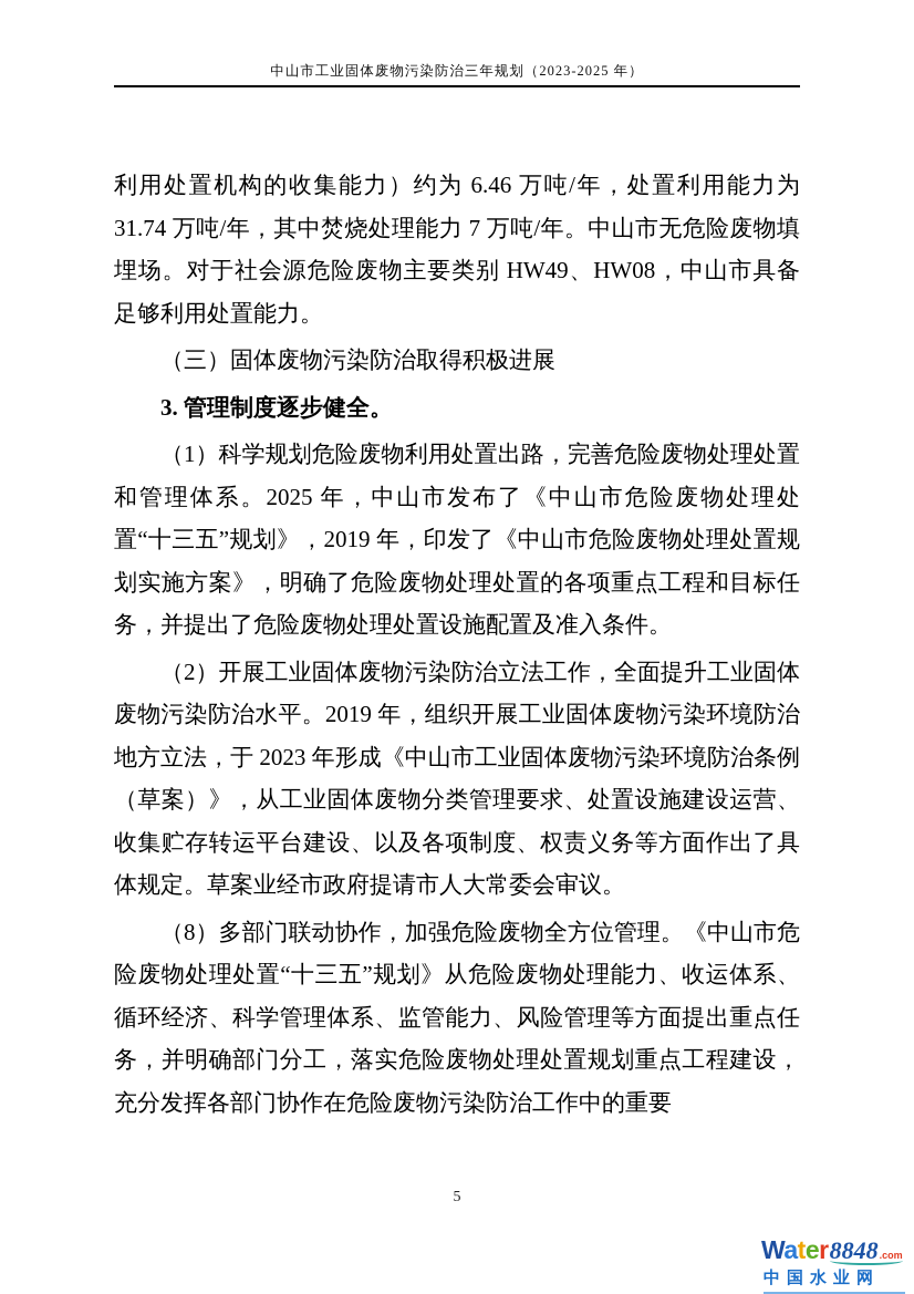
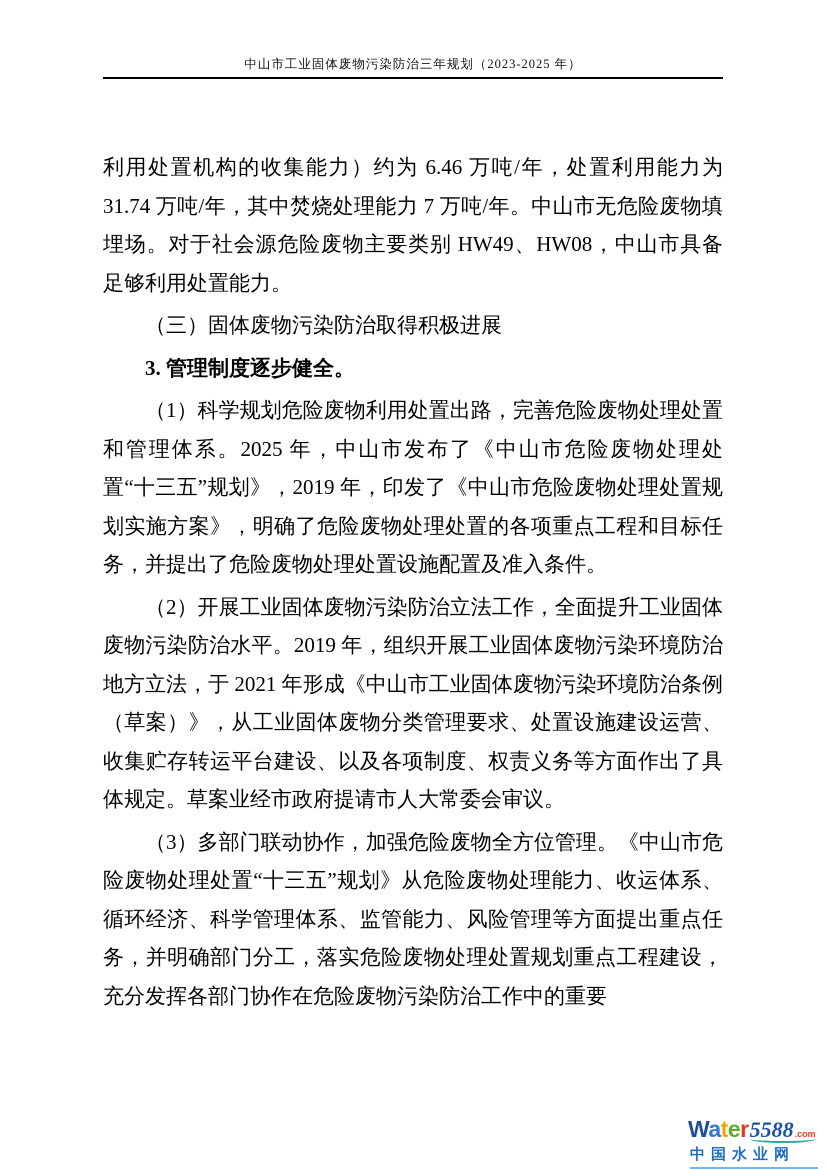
  中山市工业固体废物污染防治三年规划（2023-2025 年）
  利用处置机构的收集能力）约为 6.46 万吨/年，处置利用能力为 31.74 万吨/年，其中焚烧处理能力 7 万吨/年。中山市无危险废物填埋场。对于社会源危险废物主要类别 HW49、HW08，中山市具备足够利用处置能力。
  （三）固体废物污染防治取得积极进展
  3. 管理制度逐步健全。
  （1）科学规划危险废物利用处置出路，完善危险废物处理处置和管理体系。2025 年，中山市发布了《中山市危险废物处理处置“十三五”规划》，2019 年，印发了《中山市危险废物处理处置规划实施方案》，明确了危险废物处理处置的各项重点工程和目标任务，并提出了危险废物处理处置设施配置及准入条件。
- （2）开展工业固体废物污染防治立法工作，全面提升工业固体废物污染防治水平。2019 年，组织开展工业固体废物污染环境防治地方立法，于 2023 年形成《中山市工业固体废物污染环境防治条例（草案）》，从工业固体废物分类管理要求、处置设施建设运营、收集贮存转运平台建设、以及各项制度、权责义务等方面作出了具体规定。草案业经市政府提请市人大常委会审议。
+ （2）开展工业固体废物污染防治立法工作，全面提升工业固体废物污染防治水平。2019 年，组织开展工业固体废物污染环境防治地方立法，于 2021 年形成《中山市工业固体废物污染环境防治条例（草案）》，从工业固体废物分类管理要求、处置设施建设运营、收集贮存转运平台建设、以及各项制度、权责义务等方面作出了具体规定。草案业经市政府提请市人大常委会审议。
- （8）多部门联动协作，加强危险废物全方位管理。《中山市危险废物处理处置“十三五”规划》从危险废物处理能力、收运体系、循环经济、科学管理体系、监管能力、风险管理等方面提出重点任务，并明确部门分工，落实危险废物处理处置规划重点工程建设，充分发挥各部门协作在危险废物污染防治工作中的重要
+ （3）多部门联动协作，加强危险废物全方位管理。《中山市危险废物处理处置“十三五”规划》从危险废物处理能力、收运体系、循环经济、科学管理体系、监管能力、风险管理等方面提出重点任务，并明确部门分工，落实危险废物处理处置规划重点工程建设，充分发挥各部门协作在危险废物污染防治工作中的重要
- 5
  Water
- 8848
+ 5588
  .com
  中国水业网
